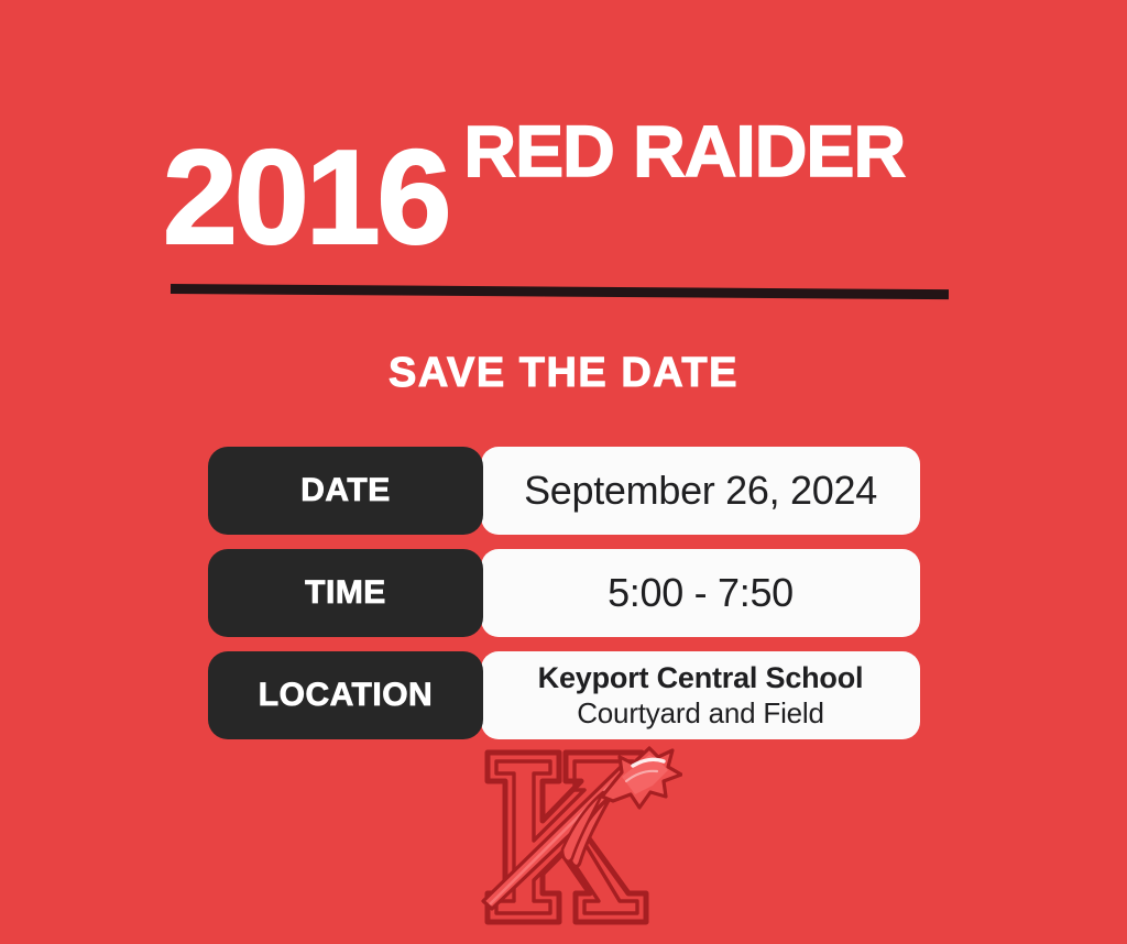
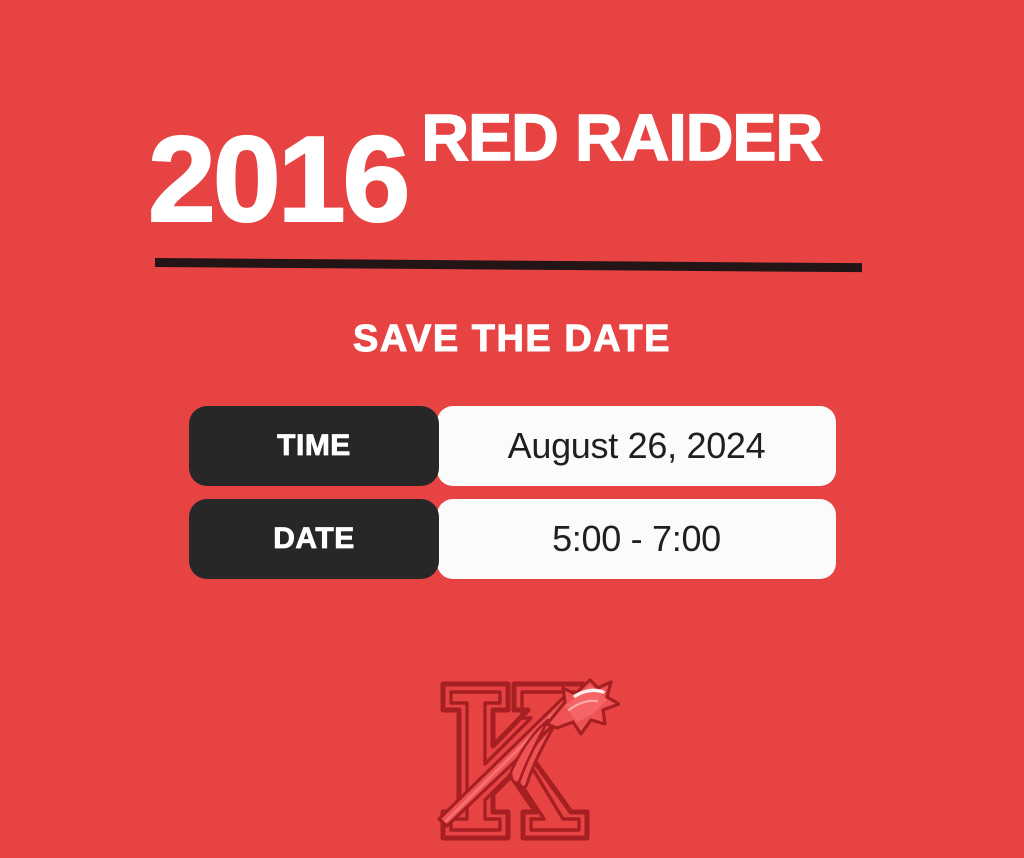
  2016
  RED RAIDER
  SAVE THE DATE
- September 26, 2024
+ August 26, 2024
- DATE
+ TIME
- 5:00 - 7:50
+ 5:00 - 7:00
- TIME
+ DATE
- Keyport Central School
- Courtyard and Field
- LOCATION
